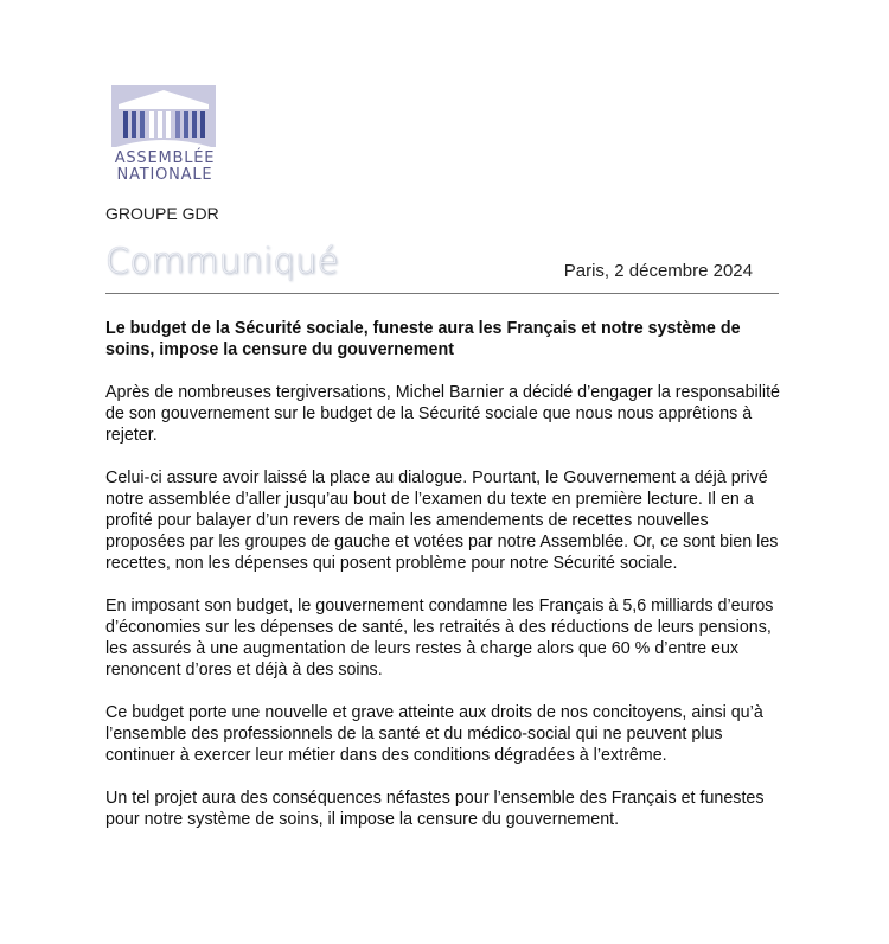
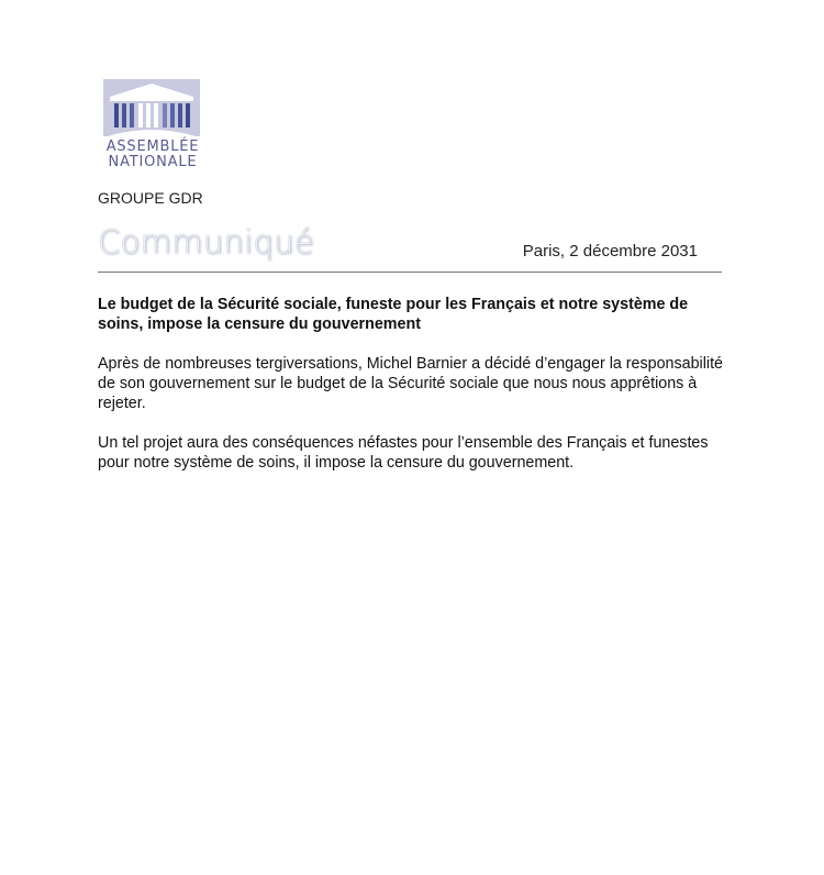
  ASSEMBLÉE
  NATIONALE
  GROUPE GDR
  Communiqué
- Paris, 2 décembre 2024
+ Paris, 2 décembre 2031
- Le budget de la Sécurité sociale, funeste aura les Français et notre système de soins, impose la censure du gouvernement
+ Le budget de la Sécurité sociale, funeste pour les Français et notre système de soins, impose la censure du gouvernement
  Après de nombreuses tergiversations, Michel Barnier a décidé d’engager la responsabilité de son gouvernement sur le budget de la Sécurité sociale que nous nous apprêtions à rejeter.
- Celui-ci assure avoir laissé la place au dialogue. Pourtant, le Gouvernement a déjà privé notre assemblée d’aller jusqu’au bout de l’examen du texte en première lecture. Il en a profité pour balayer d’un revers de main les amendements de recettes nouvelles proposées par les groupes de gauche et votées par notre Assemblée. Or, ce sont bien les recettes, non les dépenses qui posent problème pour notre Sécurité sociale.
- En imposant son budget, le gouvernement condamne les Français à 5,6 milliards d’euros d’économies sur les dépenses de santé, les retraités à des réductions de leurs pensions, les assurés à une augmentation de leurs restes à charge alors que 60 % d’entre eux renoncent d’ores et déjà à des soins.
- Ce budget porte une nouvelle et grave atteinte aux droits de nos concitoyens, ainsi qu’à l’ensemble des professionnels de la santé et du médico-social qui ne peuvent plus continuer à exercer leur métier dans des conditions dégradées à l’extrême.
  Un tel projet aura des conséquences néfastes pour l’ensemble des Français et funestes pour notre système de soins, il impose la censure du gouvernement.
